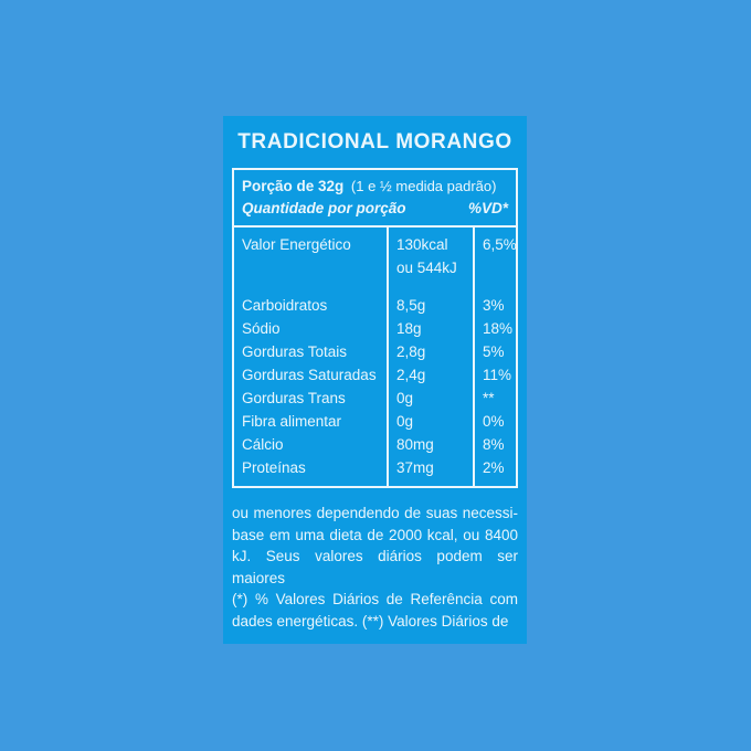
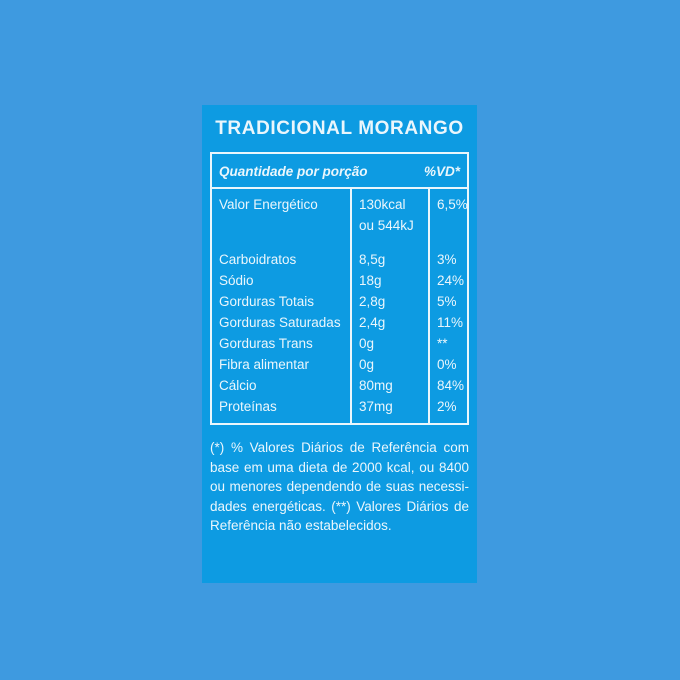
  TRADICIONAL MORANGO
- Porção de 32g (1 e ½ medida padrão)
  Quantidade por porção
  %VD*
  Valor Energético
  130kcal
  ou 544kJ
  6,5%
  Carboidratos
  8,5g
  3%
  Sódio
  18g
- 18%
+ 24%
  Gorduras Totais
  2,8g
  5%
  Gorduras Saturadas
  2,4g
  11%
  Gorduras Trans
  0g
  **
  Fibra alimentar
  0g
  0%
  Cálcio
  80mg
- 8%
+ 84%
  Proteínas
  37mg
  2%
- ou menores dependendo de suas necessi-
+ (*) % Valores Diários de Referência com
  base em uma dieta de 2000 kcal, ou 8400
- kJ. Seus valores diários podem ser maiores
- (*) % Valores Diários de Referência com
+ ou menores dependendo de suas necessi-
  dades energéticas. (**) Valores Diários de
+ Referência não estabelecidos.
